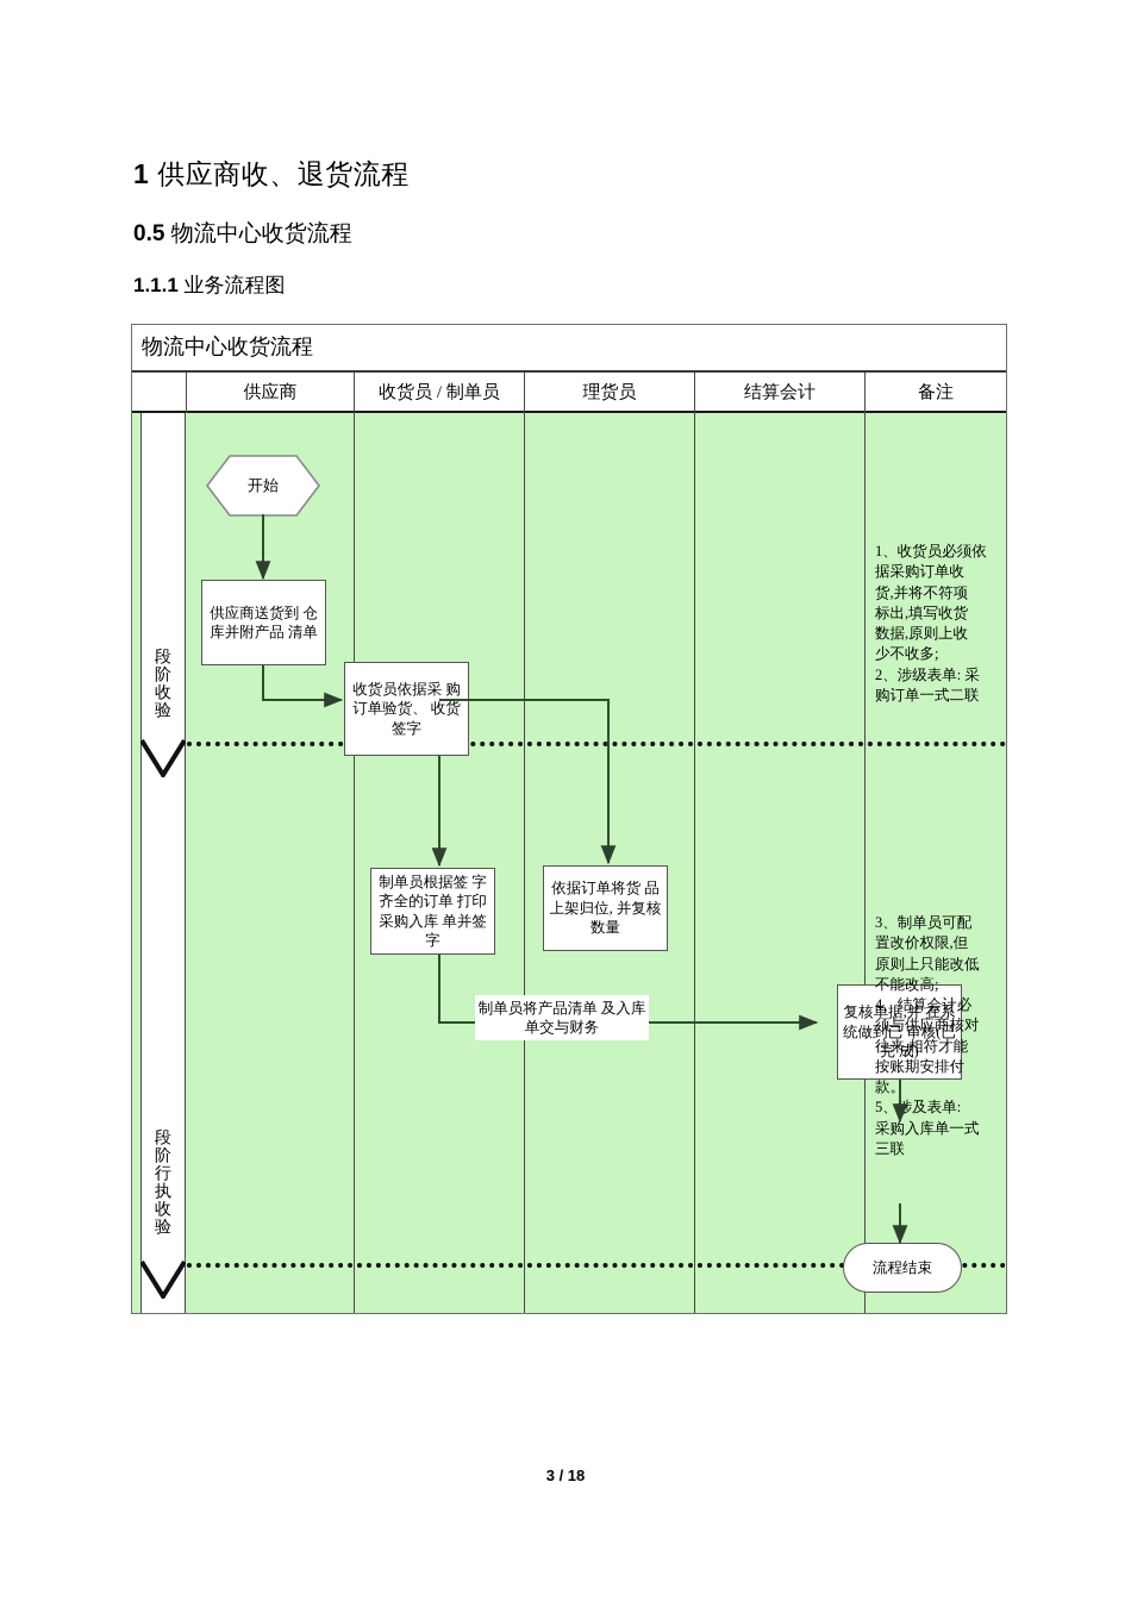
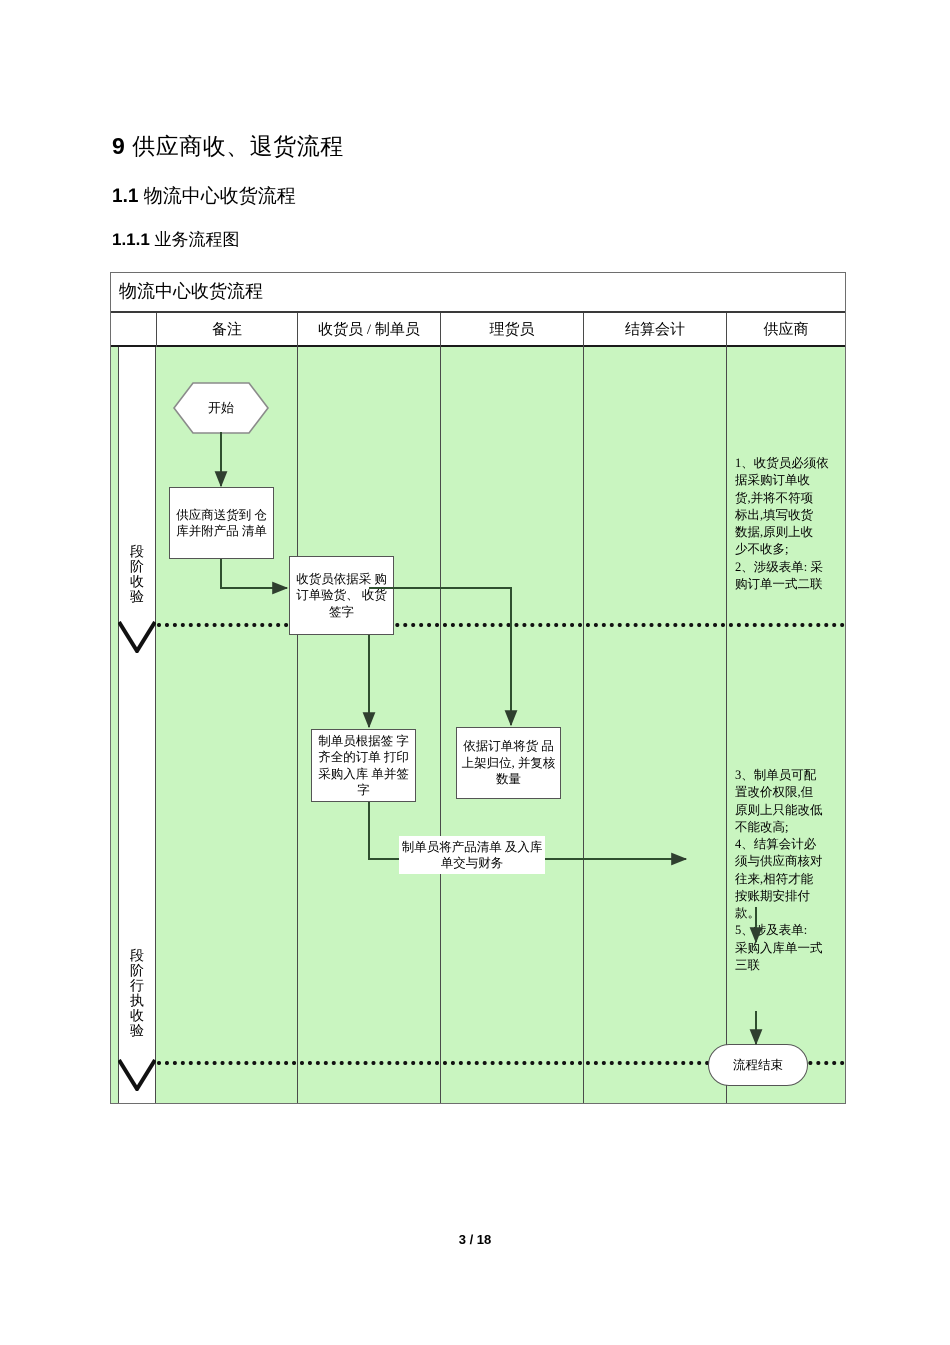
- 1 供应商收、退货流程
+ 9 供应商收、退货流程
- 0.5 物流中心收货流程
+ 1.1 物流中心收货流程
  1.1.1 业务流程图
  物流中心收货流程
- 供应商
+ 备注
  收货员 / 制单员
  理货员
  结算会计
- 备注
+ 供应商
  段
  阶
  收
  验
  段
  阶
  行
  执
  收
  验
  开始
  供应商送货到 仓库并附产品 清单
  收货员依据采 购订单验货、 收货签字
  依据订单将货 品上架归位, 并复核数量
  制单员根据签 字齐全的订单 打印采购入库 单并签字
- 复核单据,并 在系统做到已 审核(已完 成)
  流程结束
  制单员将产品清单 及入库单交与财务
  1、收货员必须依
  据采购订单收
  货,并将不符项
  标出,填写收货
  数据,原则上收
  少不收多;
  2、涉级表单: 采
  购订单一式二联
  3、制单员可配
  置改价权限,但
  原则上只能改低
  不能改高;
  4、结算会计必
  须与供应商核对
  往来,相符才能
  按账期安排付
  款。
  5、涉及表单:
  采购入库单一式
  三联
  3 / 18
